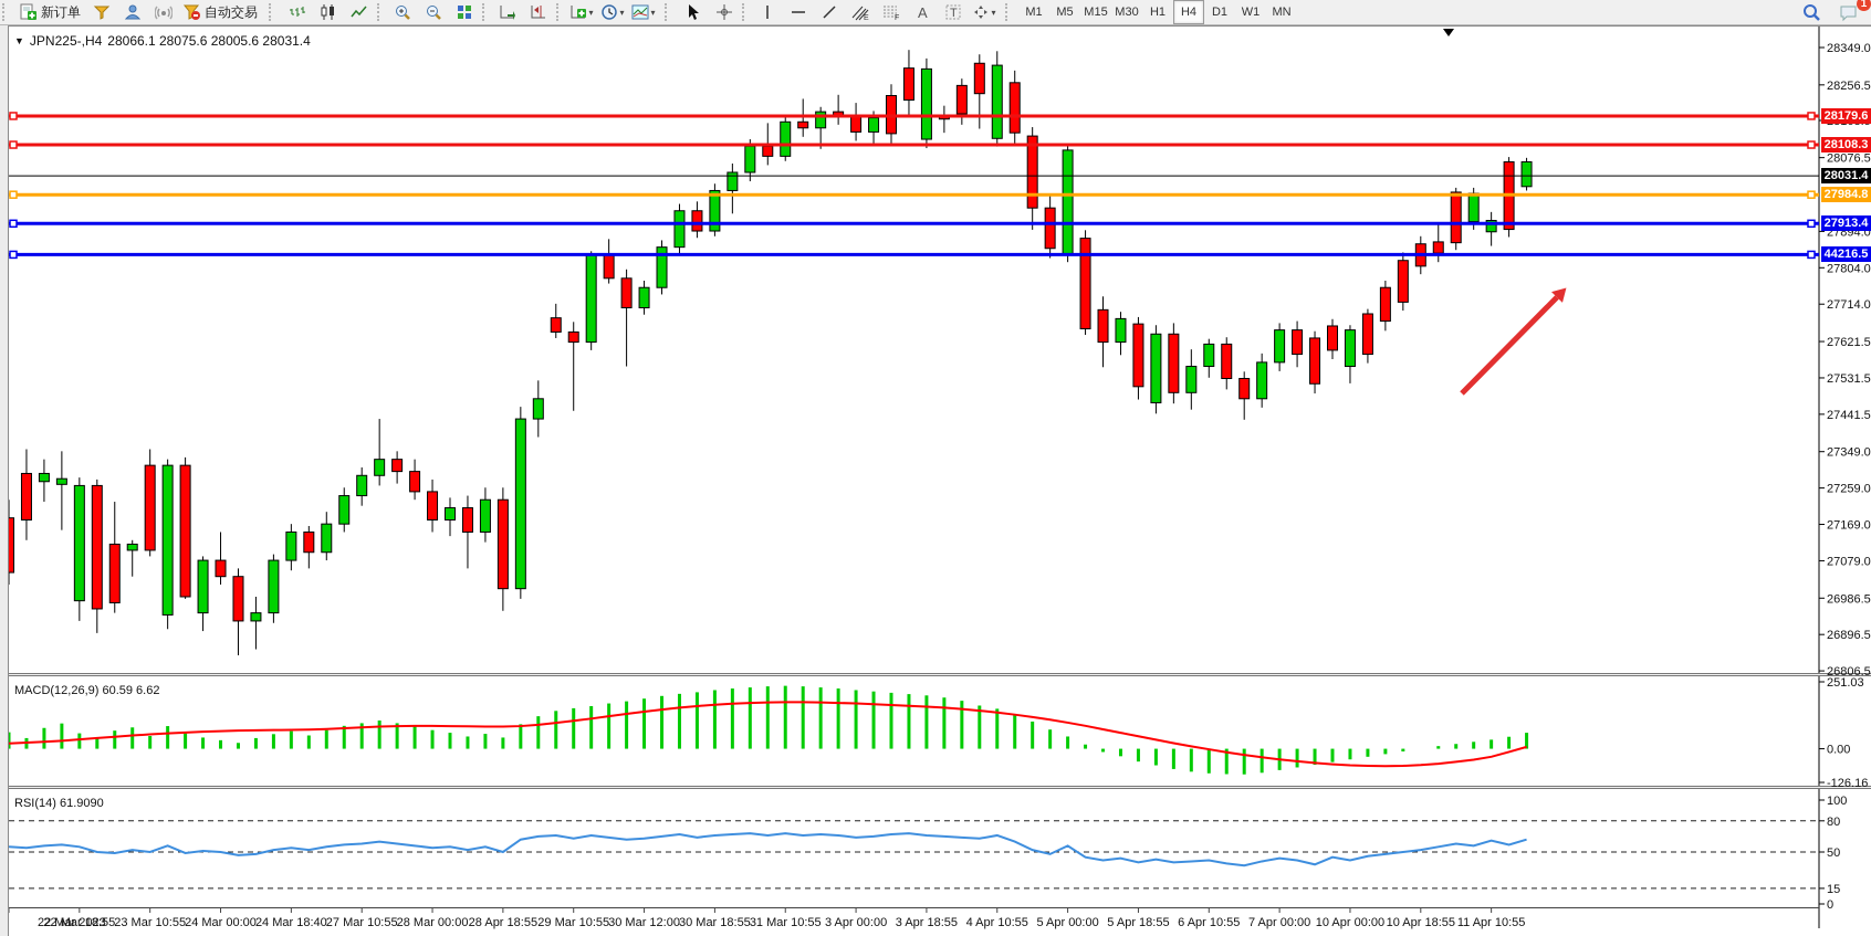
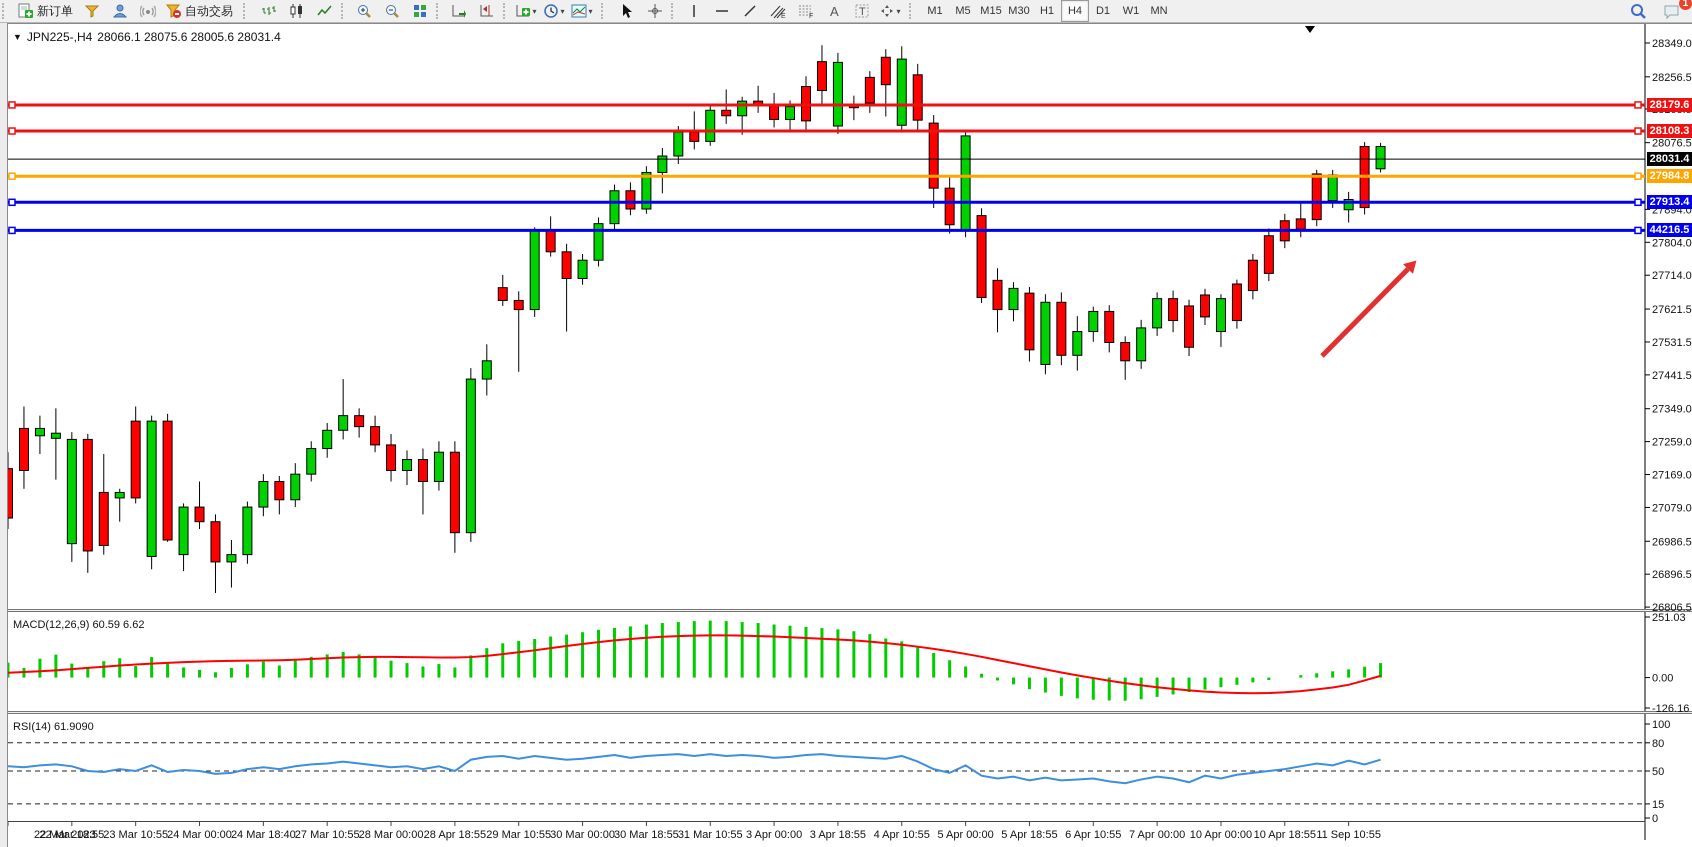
  新订单
  自动交易
  ▾
  ▾
  ▾
  A
  T
  ▾
  M1
  M5
  M15
  M30
  H1
  H4
  D1
  W1
  MN
  1
  28349.0
  28256.5
  28076.5
  27894.0
  27804.0
  27714.0
  27621.5
  27531.5
  27441.5
  27349.0
  27259.0
  27169.0
  27079.0
  26986.5
  26896.5
  26806.5
  251.03
  0.00
  -126.16
  100
  80
  50
  15
  0
  22 Mar 2023
  22 Mar 18:55
  23 Mar 10:55
  24 Mar 00:00
  24 Mar 18:40
  27 Mar 10:55
  28 Mar 00:00
  28 Apr 18:55
  29 Mar 10:55
- 30 Mar 12:00
+ 30 Mar 00:00
  30 Mar 18:55
  31 Mar 10:55
  3 Apr 00:00
  3 Apr 18:55
  4 Apr 10:55
  5 Apr 00:00
  5 Apr 18:55
  6 Apr 10:55
  7 Apr 00:00
  10 Apr 00:00
  10 Apr 18:55
- 11 Apr 10:55
+ 11 Sep 10:55
  ▼
  JPN225-,H4
  28066.1 28075.6 28005.6 28031.4
  MACD(12,26,9) 60.59 6.62
  RSI(14) 61.9090
  28179.6
  28108.3
  28031.4
  27984.8
  27913.4
  44216.5
